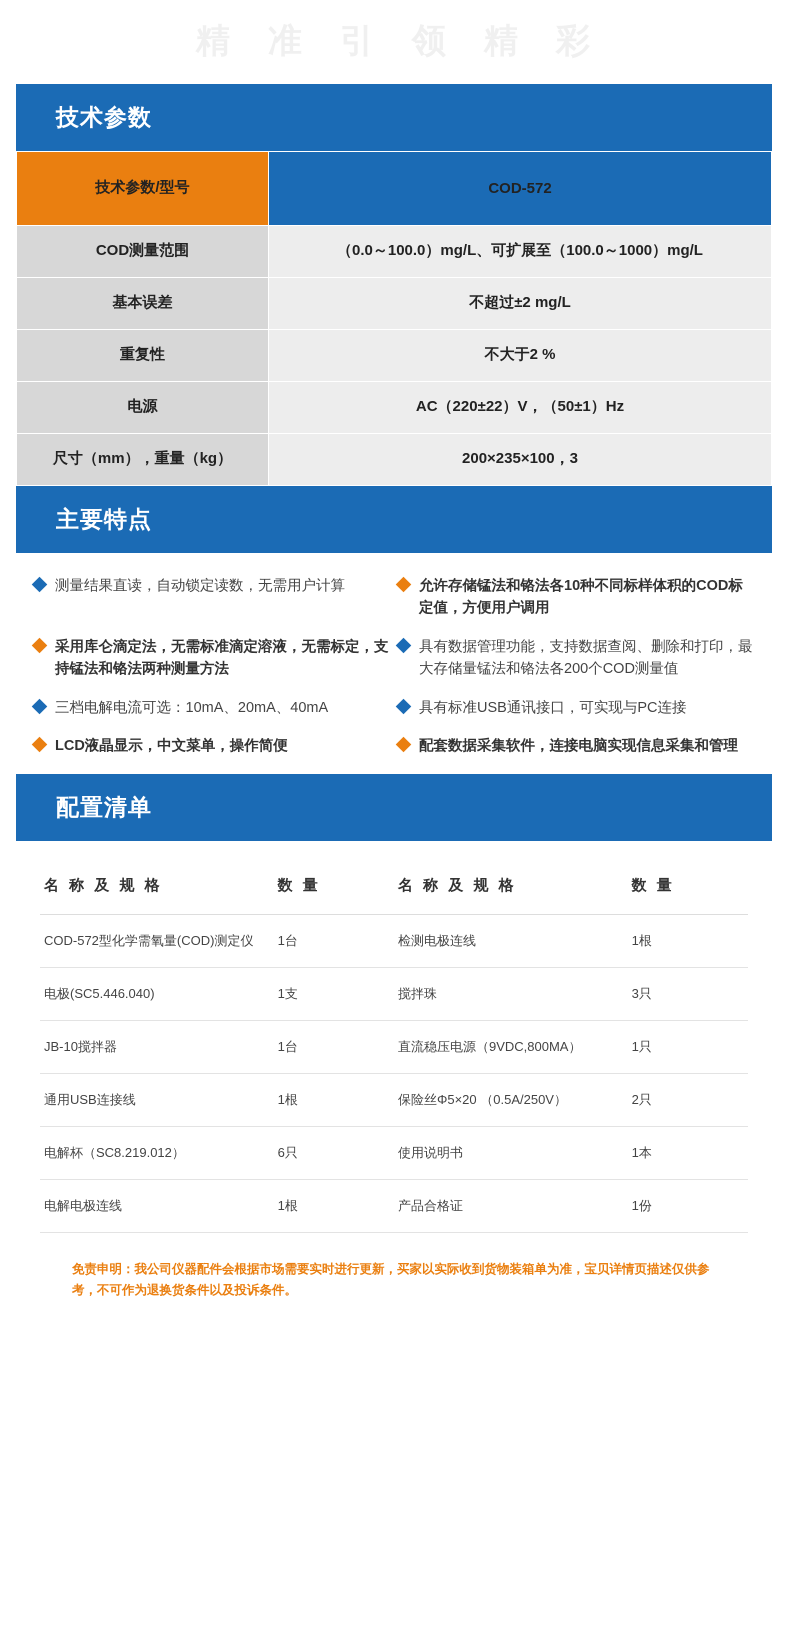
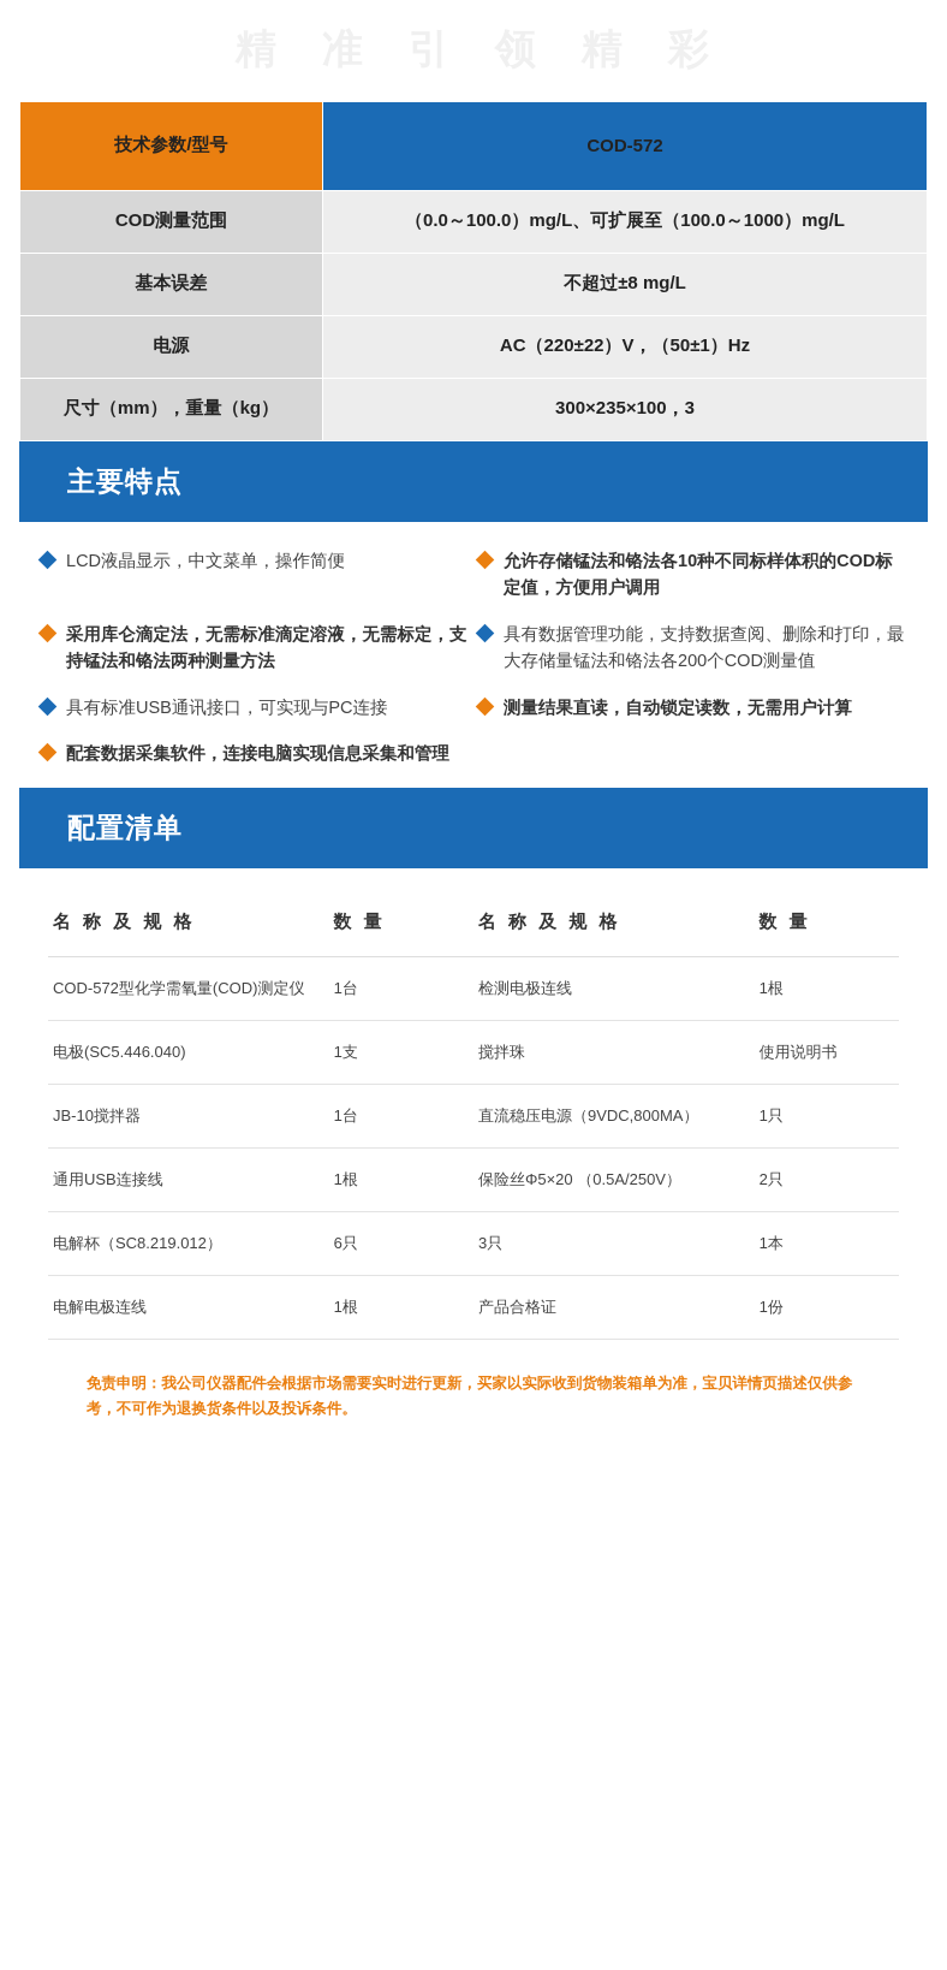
- 技术参数
  技术参数/型号	COD-572
  COD测量范围	（0.0～100.0）mg/L、可扩展至（100.0～1000）mg/L
- 基本误差	不超过±2 mg/L
+ 基本误差	不超过±8 mg/L
- 重复性	不大于2 %
  电源	AC（220±22）V，（50±1）Hz
- 尺寸（mm），重量（kg）	200×235×100，3
+ 尺寸（mm），重量（kg）	300×235×100，3
  主要特点
- 测量结果直读，自动锁定读数，无需用户计算
+ LCD液晶显示，中文菜单，操作简便
  允许存储锰法和铬法各10种不同标样体积的COD标定值，方便用户调用
  采用库仑滴定法，无需标准滴定溶液，无需标定，支持锰法和铬法两种测量方法
  具有数据管理功能，支持数据查阅、删除和打印，最大存储量锰法和铬法各200个COD测量值
- 三档电解电流可选：10mA、20mA、40mA
  具有标准USB通讯接口，可实现与PC连接
- LCD液晶显示，中文菜单，操作简便
+ 测量结果直读，自动锁定读数，无需用户计算
  配套数据采集软件，连接电脑实现信息采集和管理
  配置清单
  名 称 及 规 格	数 量	名 称 及 规 格	数 量
  COD-572型化学需氧量(COD)测定仪	1台	检测电极连线	1根
- 电极(SC5.446.040)	1支	搅拌珠	3只
+ 电极(SC5.446.040)	1支	搅拌珠	使用说明书
  JB-10搅拌器	1台	直流稳压电源（9VDC,800MA）	1只
  通用USB连接线	1根	保险丝Φ5×20 （0.5A/250V）	2只
- 电解杯（SC8.219.012）	6只	使用说明书	1本
+ 电解杯（SC8.219.012）	6只	3只	1本
  电解电极连线	1根	产品合格证	1份
  免责申明：我公司仪器配件会根据市场需要实时进行更新，买家以实际收到货物装箱单为准，宝贝详情页描述仅供参考，不可作为退换货条件以及投诉条件。
